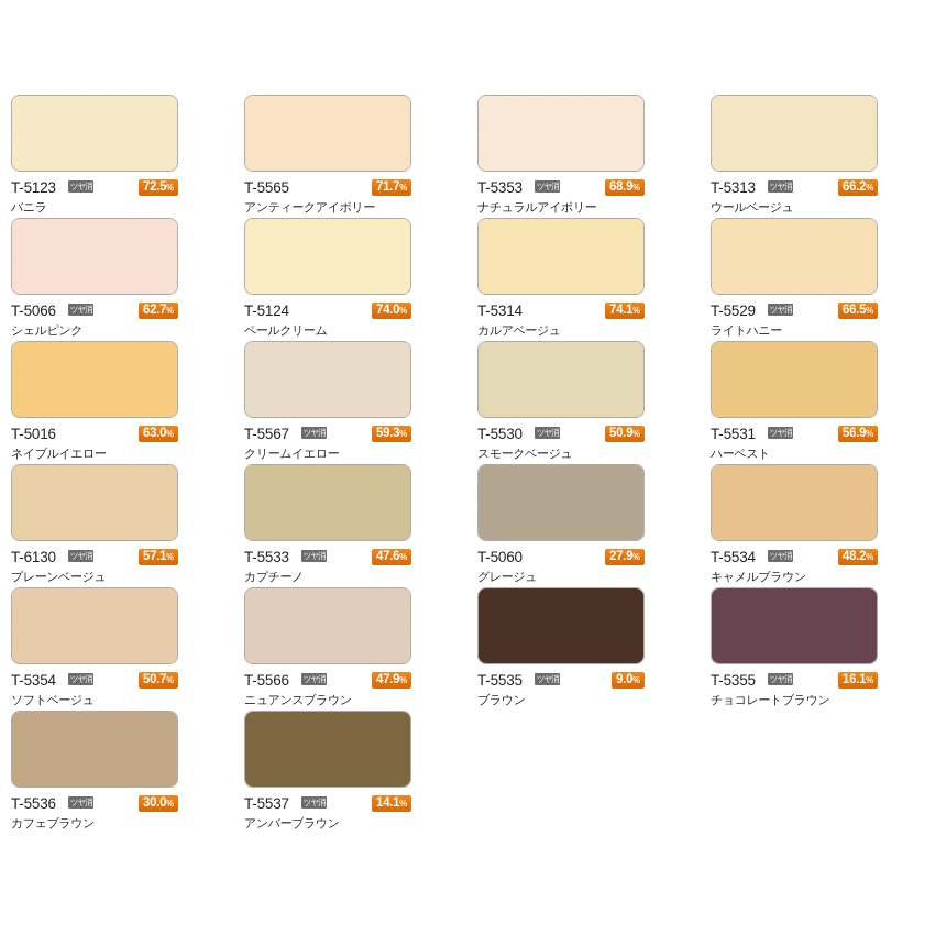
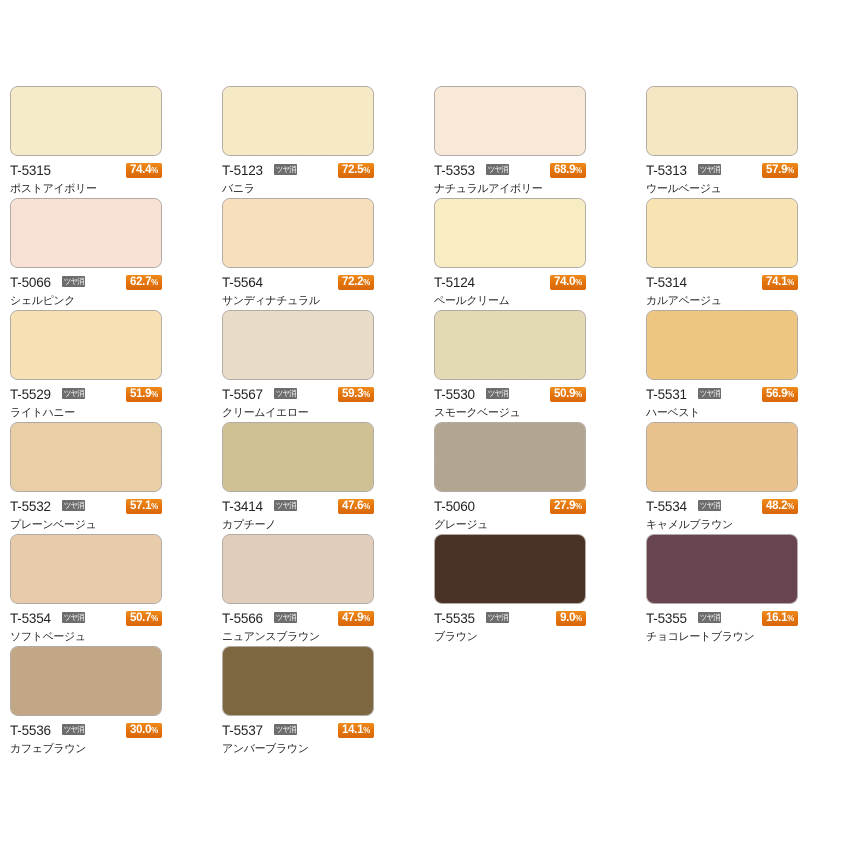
+ T-5315
+ 74.4%
+ ポストアイボリー
  T-5123
  ツヤ消
  72.5%
  バニラ
- T-5565
- 71.7%
- アンティークアイボリー
  T-5353
  ツヤ消
  68.9%
  ナチュラルアイボリー
  T-5313
  ツヤ消
- 66.2%
+ 57.9%
  ウールベージュ
  T-5066
  ツヤ消
  62.7%
  シェルピンク
+ T-5564
+ 72.2%
+ サンディナチュラル
  T-5124
  74.0%
  ペールクリーム
  T-5314
  74.1%
  カルアベージュ
  T-5529
  ツヤ消
- 66.5%
+ 51.9%
  ライトハニー
- T-5016
- 63.0%
- ネイブルイエロー
  T-5567
  ツヤ消
  59.3%
  クリームイエロー
  T-5530
  ツヤ消
  50.9%
  スモークベージュ
  T-5531
  ツヤ消
  56.9%
  ハーベスト
- T-6130
+ T-5532
  ツヤ消
  57.1%
  プレーンベージュ
- T-5533
+ T-3414
  ツヤ消
  47.6%
  カプチーノ
  T-5060
  27.9%
  グレージュ
  T-5534
  ツヤ消
  48.2%
  キャメルブラウン
  T-5354
  ツヤ消
  50.7%
  ソフトベージュ
  T-5566
  ツヤ消
  47.9%
  ニュアンスブラウン
  T-5535
  ツヤ消
  9.0%
  ブラウン
  T-5355
  ツヤ消
  16.1%
  チョコレートブラウン
  T-5536
  ツヤ消
  30.0%
  カフェブラウン
  T-5537
  ツヤ消
  14.1%
  アンバーブラウン
